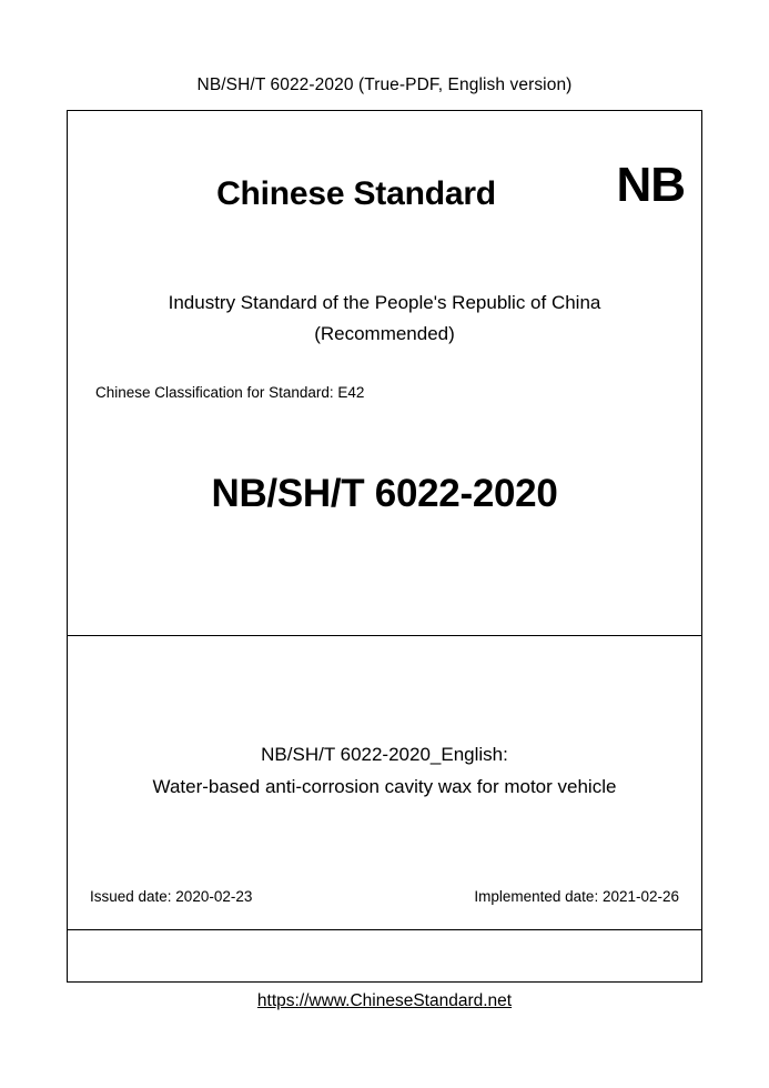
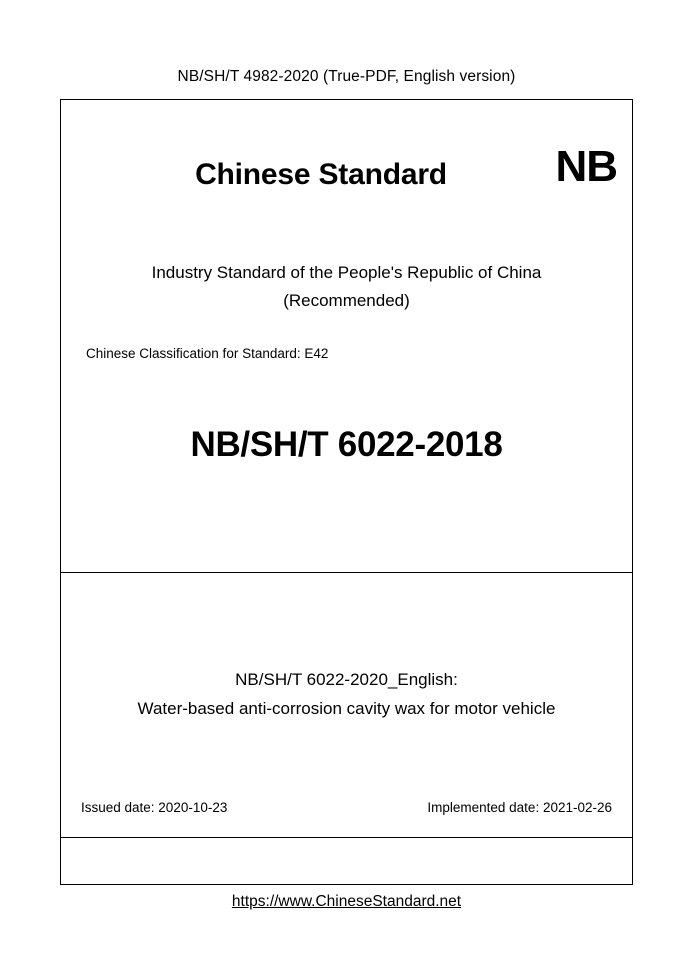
- NB/SH/T 6022-2020 (True-PDF, English version)
+ NB/SH/T 4982-2020 (True-PDF, English version)
  Chinese Standard
  NB
  Industry Standard of the People's Republic of China
  (Recommended)
  Chinese Classification for Standard: E42
- NB/SH/T 6022-2020
+ NB/SH/T 6022-2018
  NB/SH/T 6022-2020_English:
  Water-based anti-corrosion cavity wax for motor vehicle
- Issued date: 2020-02-23
+ Issued date: 2020-10-23
  Implemented date: 2021-02-26
  https://www.ChineseStandard.net
